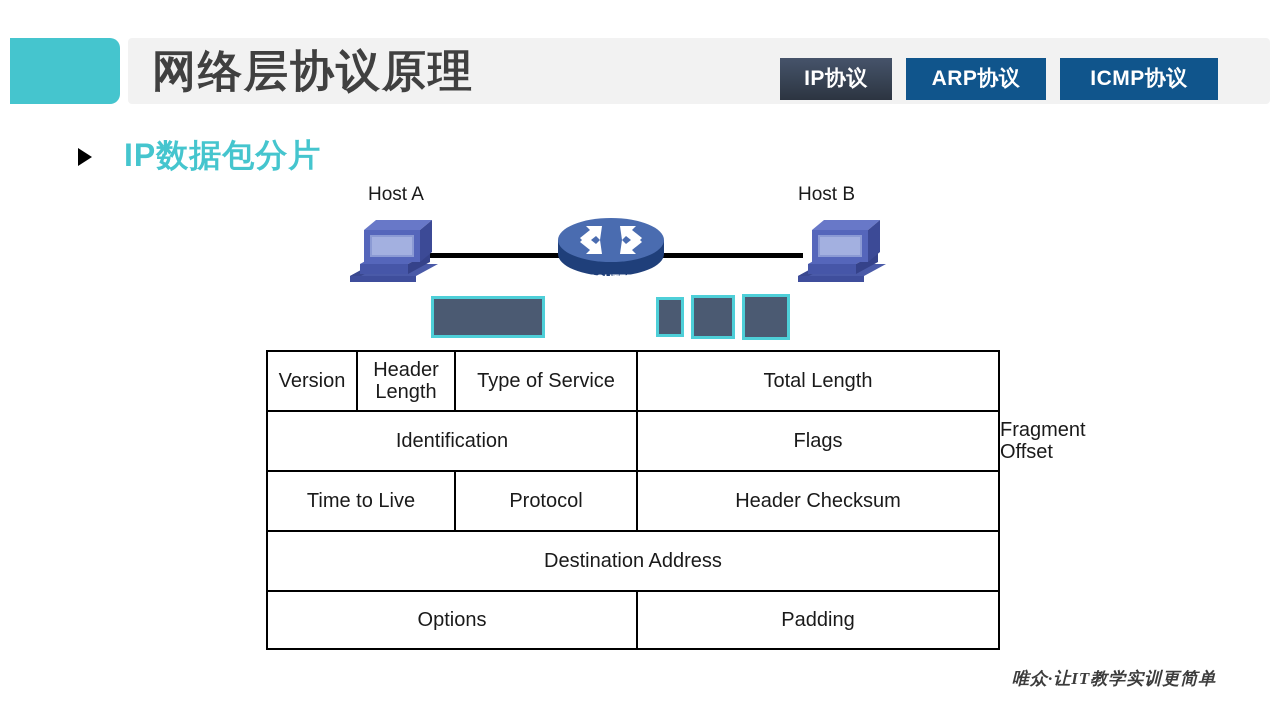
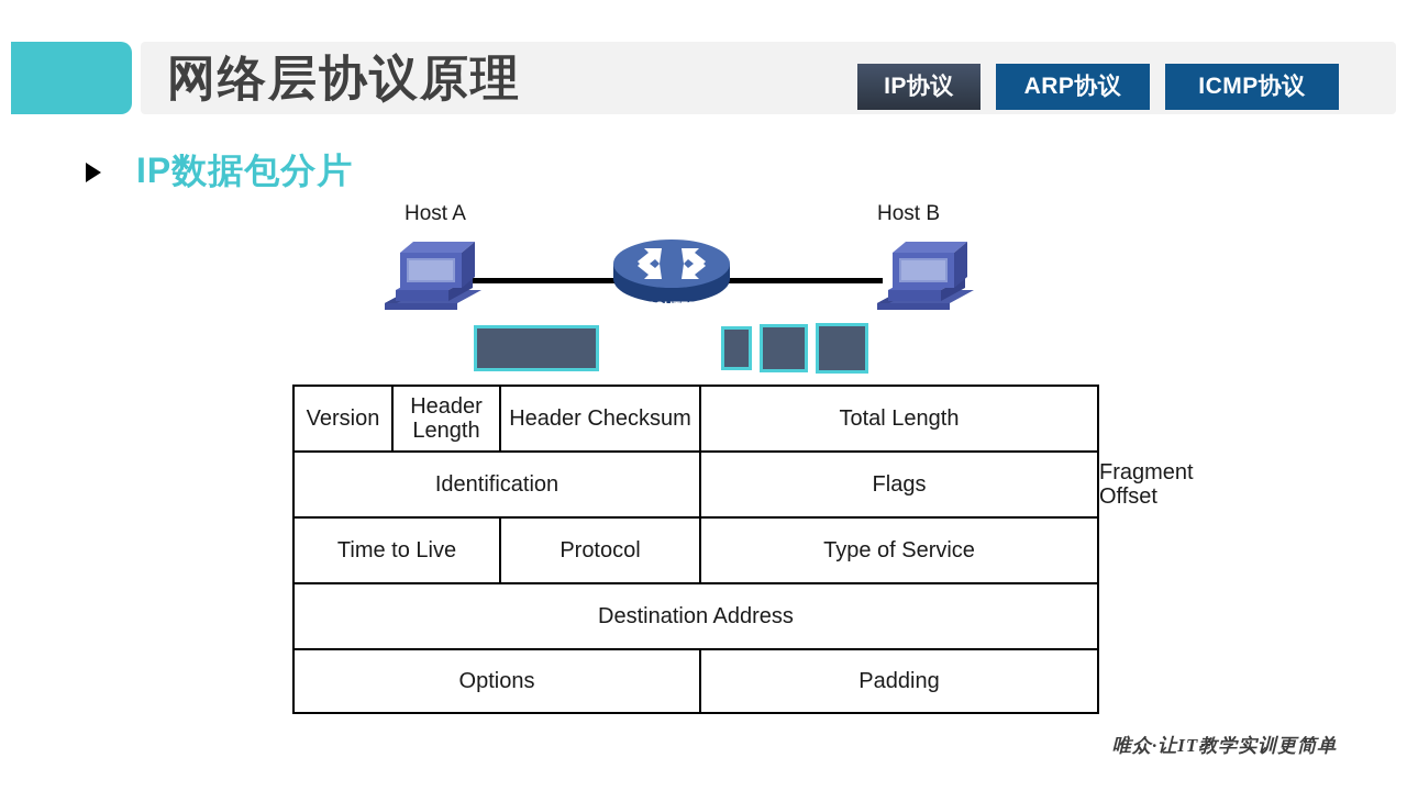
  网络层协议原理
  IP协议
  ARP协议
  ICMP协议
  IP数据包分片
  Host A
  Host B
  ROUTER
- Version	HeaderLength	Type of Service	Total Length
+ Version	HeaderLength	Header Checksum	Total Length
  Identification	Flags	Fragment Offset
- Time to Live	Protocol	Header Checksum
+ Time to Live	Protocol	Type of Service
  Destination Address
  Options	Padding
  唯众·让IT教学实训更简单
